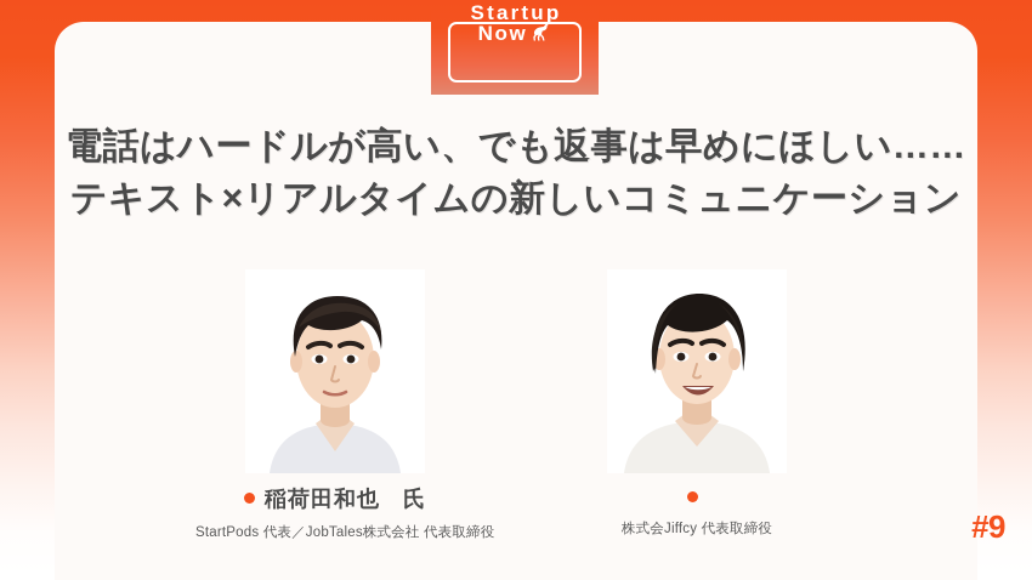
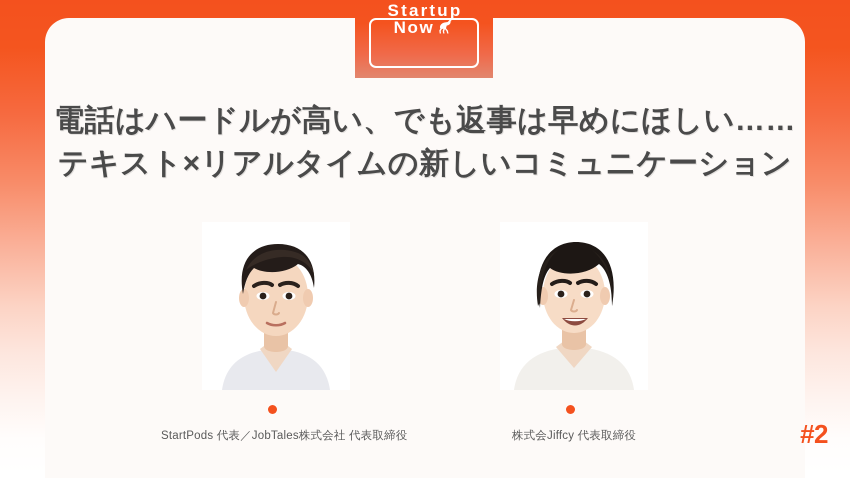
  Startup
  Now
  電話はハードルが高い、でも返事は早めにほしい……
  テキスト×リアルタイムの新しいコミュニケーション
- 稲荷田和也 氏
  StartPods 代表／JobTales株式会社 代表取締役
  株式会Jiffcy 代表取締役
- #9
+ #2
